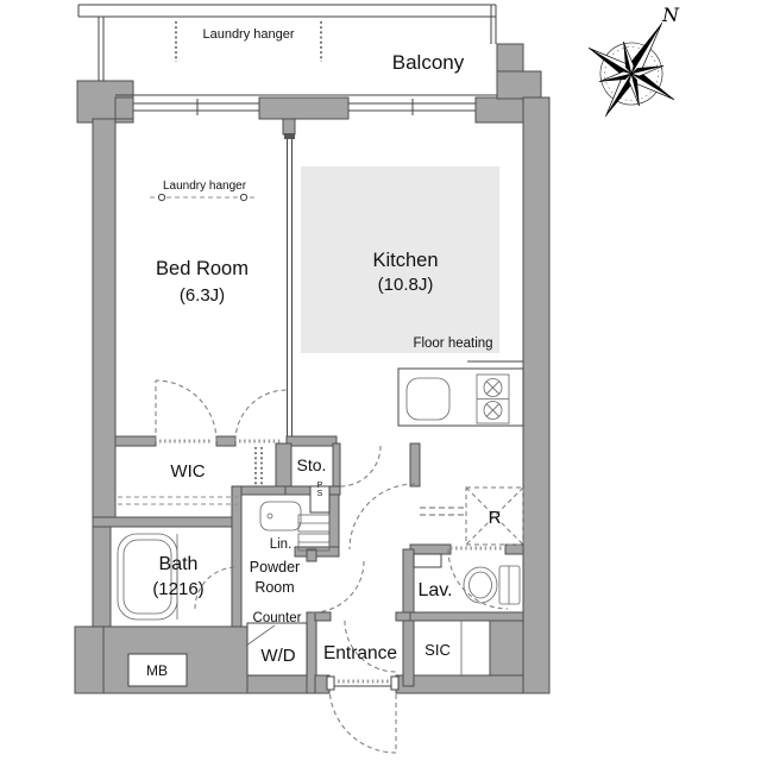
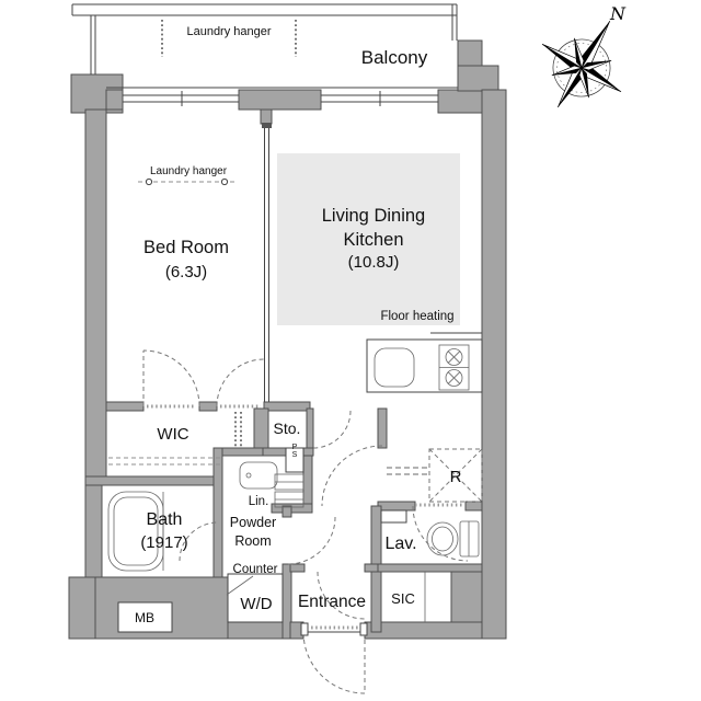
  Laundry hanger
  Balcony
  Laundry hanger
  Bed Room
  (6.3J)
+ Living Dining
  Kitchen
  (10.8J)
  Floor heating
  WIC
  Sto.
  Bath
- (1216)
+ (1917)
  Lin.
  Powder
  Room
  Counter
  W/D
  Entrance
  SIC
  Lav.
  R
  MB
  N
